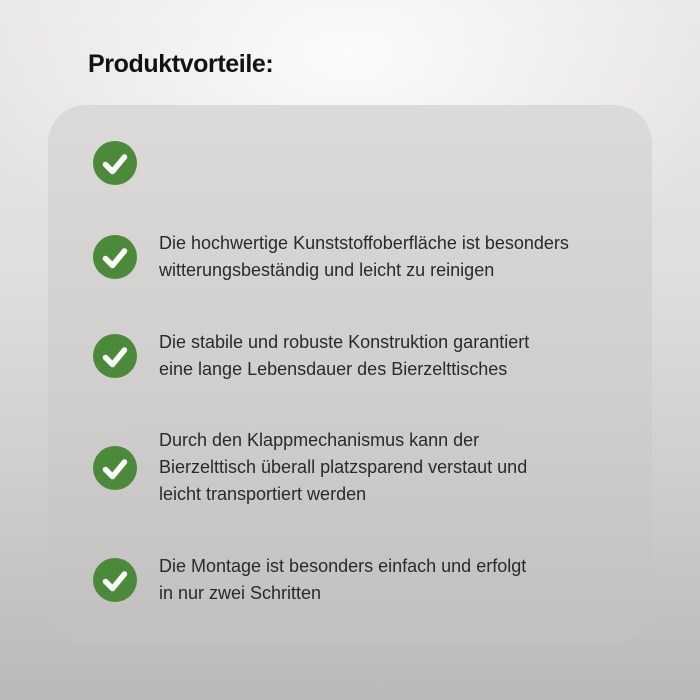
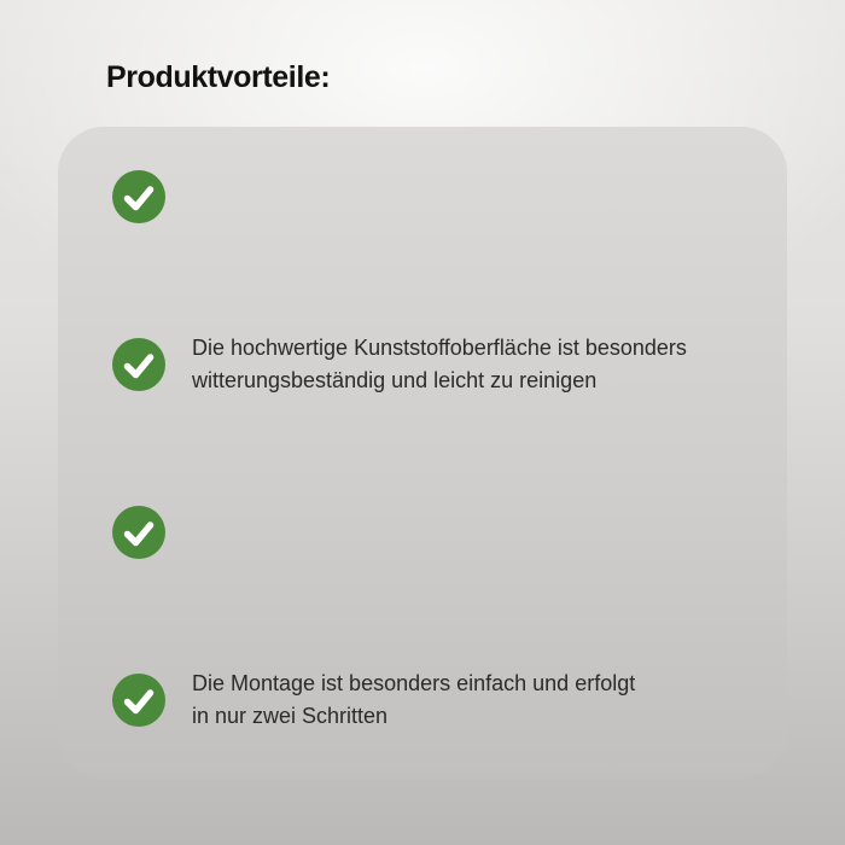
  Produktvorteile:
  Die hochwertige Kunststoffoberfläche ist besonders
  witterungsbeständig und leicht zu reinigen
- Die stabile und robuste Konstruktion garantiert
- eine lange Lebensdauer des Bierzelttisches
- Durch den Klappmechanismus kann der
- Bierzelttisch überall platzsparend verstaut und
- leicht transportiert werden
  Die Montage ist besonders einfach und erfolgt
  in nur zwei Schritten
